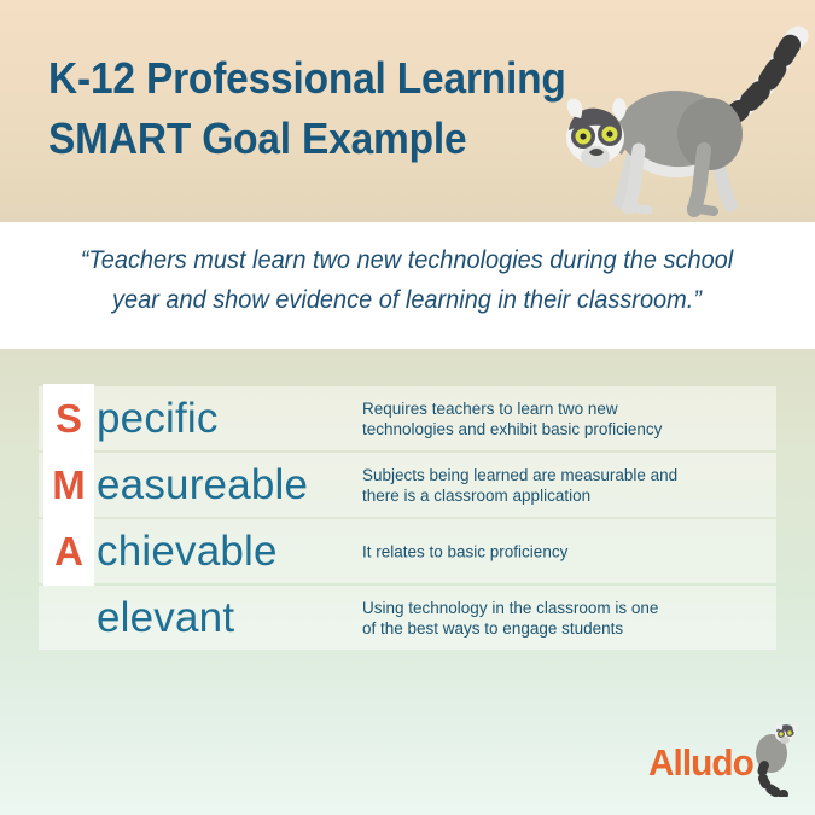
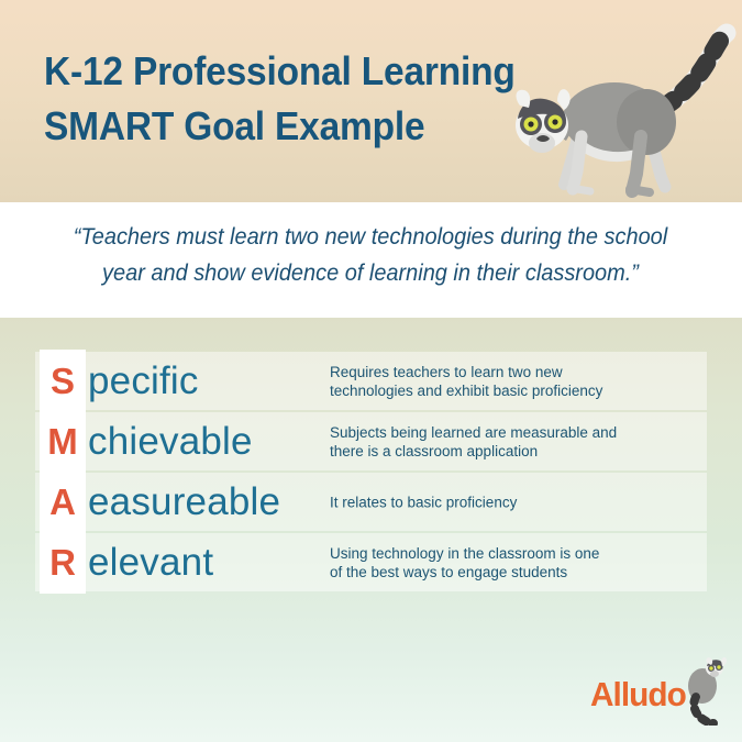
  K-12 Professional Learning
  SMART Goal Example
  “Teachers must learn two new technologies during the school year and show evidence of learning in their classroom.”
  S
  pecific
  Requires teachers to learn two new
  technologies and exhibit basic proficiency
  M
- easureable
+ chievable
  Subjects being learned are measurable and
  there is a classroom application
  A
- chievable
+ easureable
  It relates to basic proficiency
+ R
  elevant
  Using technology in the classroom is one
  of the best ways to engage students
  Alludo
